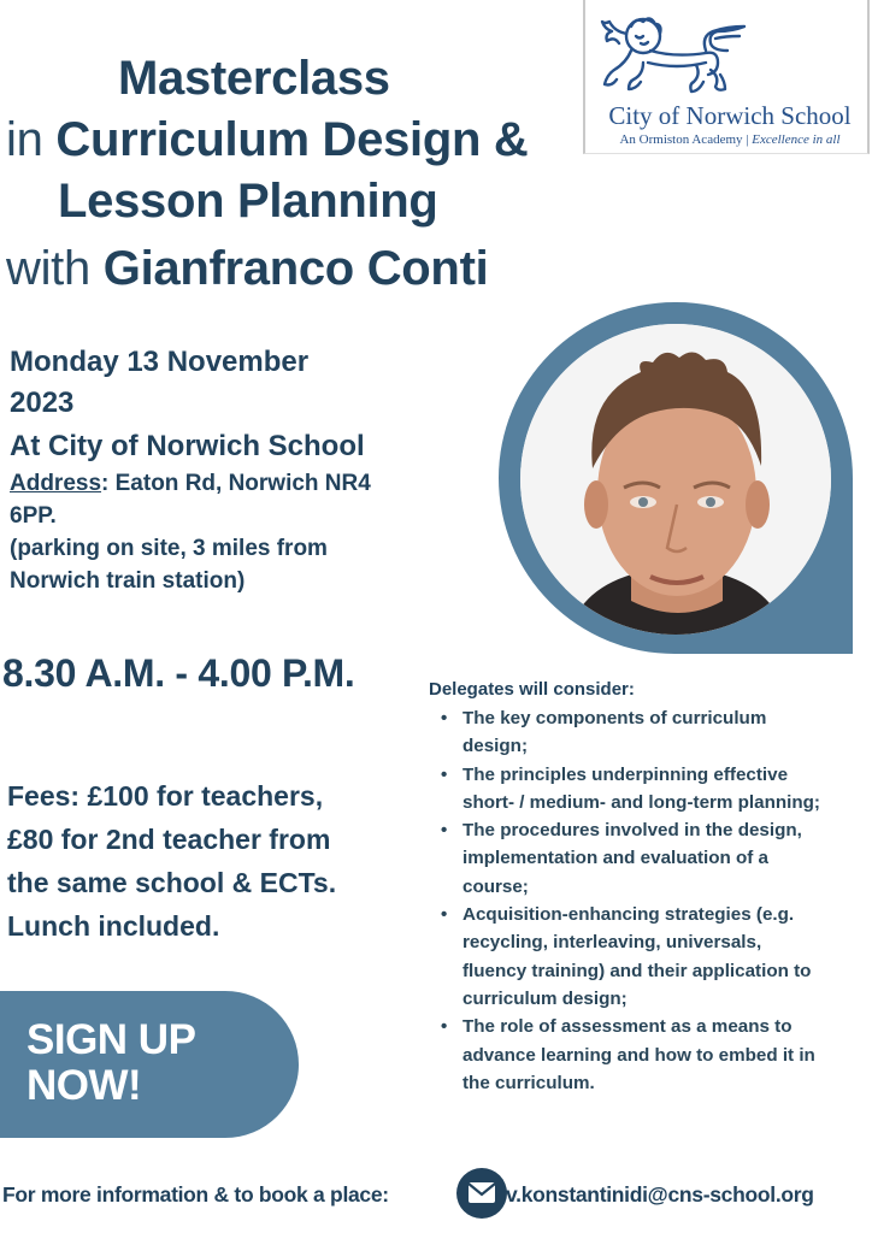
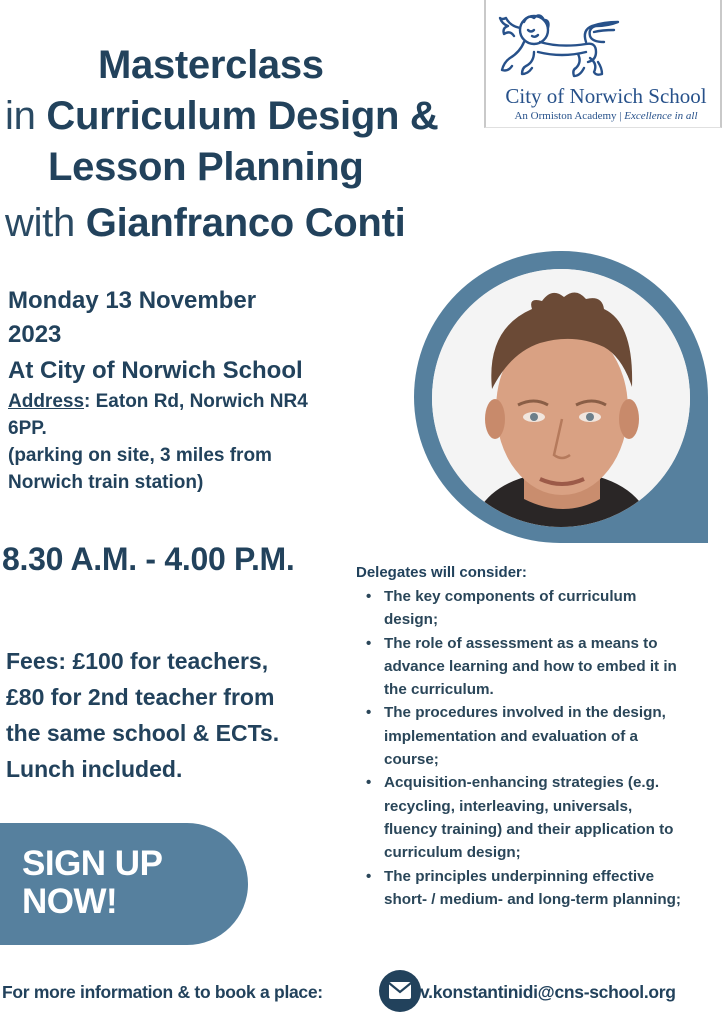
  City of Norwich School
  An Ormiston Academy | Excellence in all
  Masterclass
  in Curriculum Design &
  Lesson Planning
  with Gianfranco Conti
  Monday 13 November
  2023
  At City of Norwich School
  Address: Eaton Rd, Norwich NR4
  6PP.
  (parking on site, 3 miles from
  Norwich train station)
  8.30 A.M. - 4.00 P.M.
  Fees: £100 for teachers,
  £80 for 2nd teacher from
  the same school & ECTs.
  Lunch included.
  Delegates will consider:
  The key components of curriculum design;
- The principles underpinning effective short- / medium- and long-term planning;
+ The role of assessment as a means to advance learning and how to embed it in the curriculum.
  The procedures involved in the design, implementation and evaluation of a course;
  Acquisition-enhancing strategies (e.g. recycling, interleaving, universals, fluency training) and their application to curriculum design;
- The role of assessment as a means to advance learning and how to embed it in the curriculum.
+ The principles underpinning effective short- / medium- and long-term planning;
  SIGN UP
  NOW!
  For more information & to book a place:
  v.konstantinidi@cns-school.org
